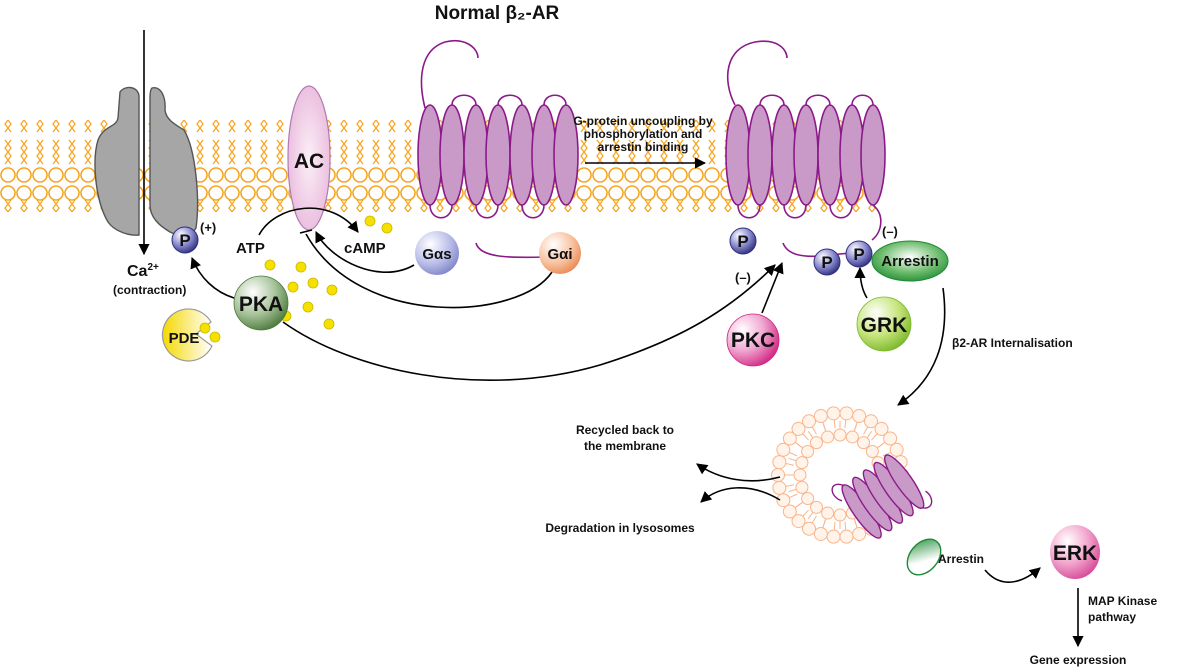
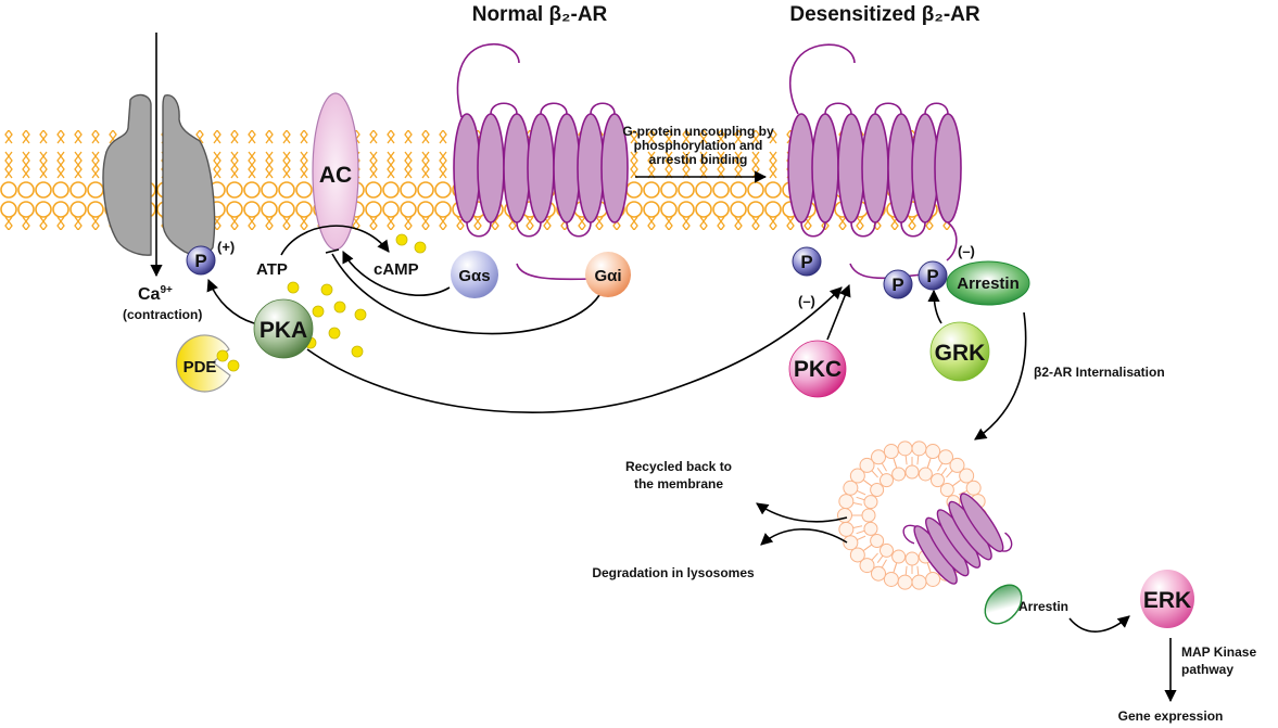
- Ca2+
+ Ca9+
  (contraction)
  P
  (+)
  AC
  ATP
  cAMP
  Gαs
  Gαi
  G-protein uncoupling by
  phosphorylation and
  arrestin binding
  P
  P
  P
  (–)
  Arrestin
  PKC
  (–)
  GRK
  PKA
  PDE
  Normal β₂-AR
+ Desensitized β₂-AR
  β2-AR Internalisation
  Arrestin
  Recycled back to
  the membrane
  Degradation in lysosomes
  ERK
  MAP Kinase
  pathway
  Gene expression
